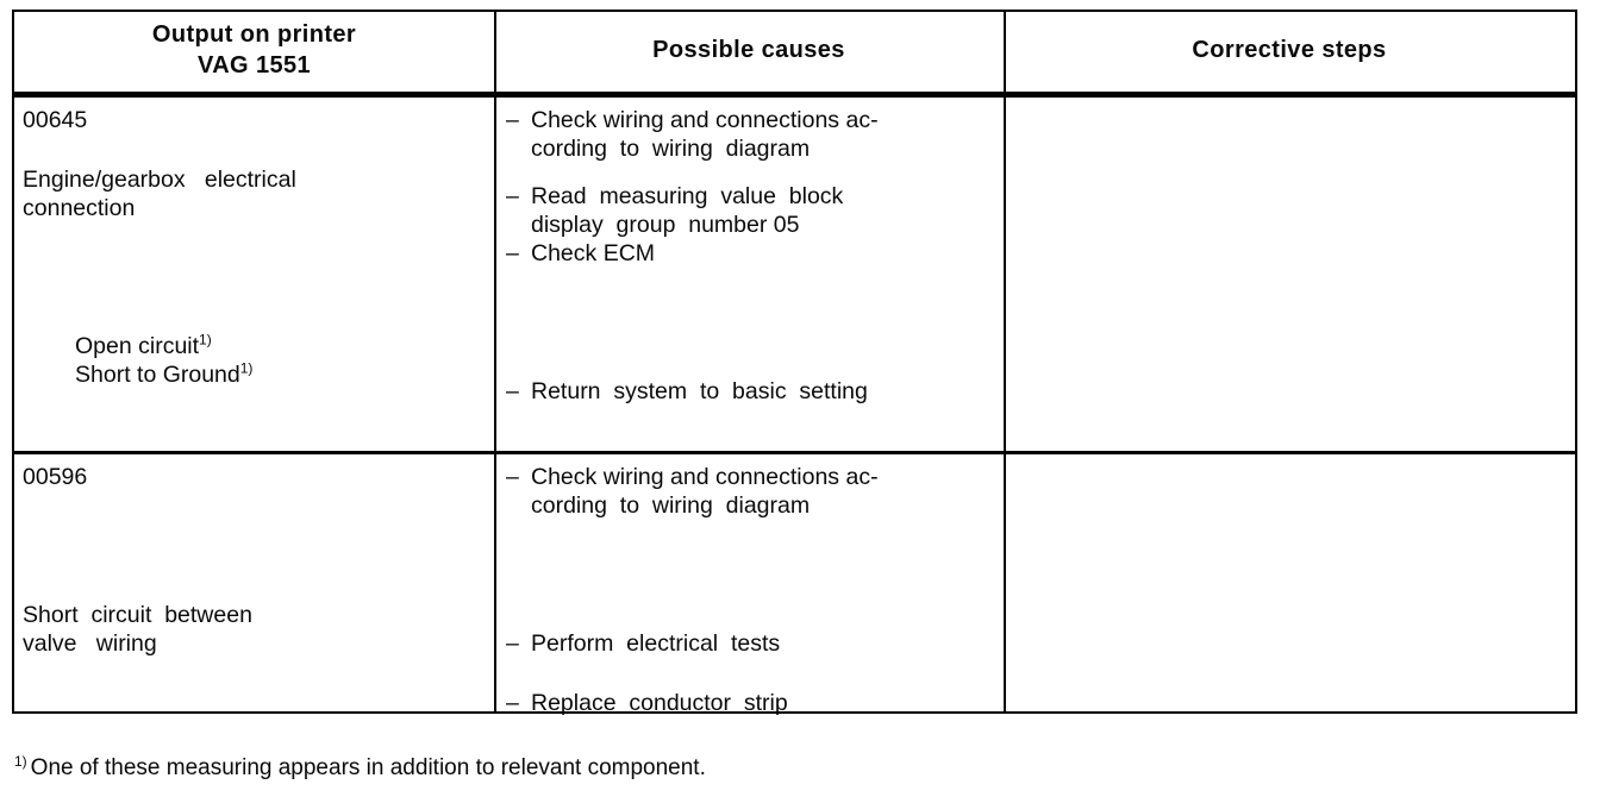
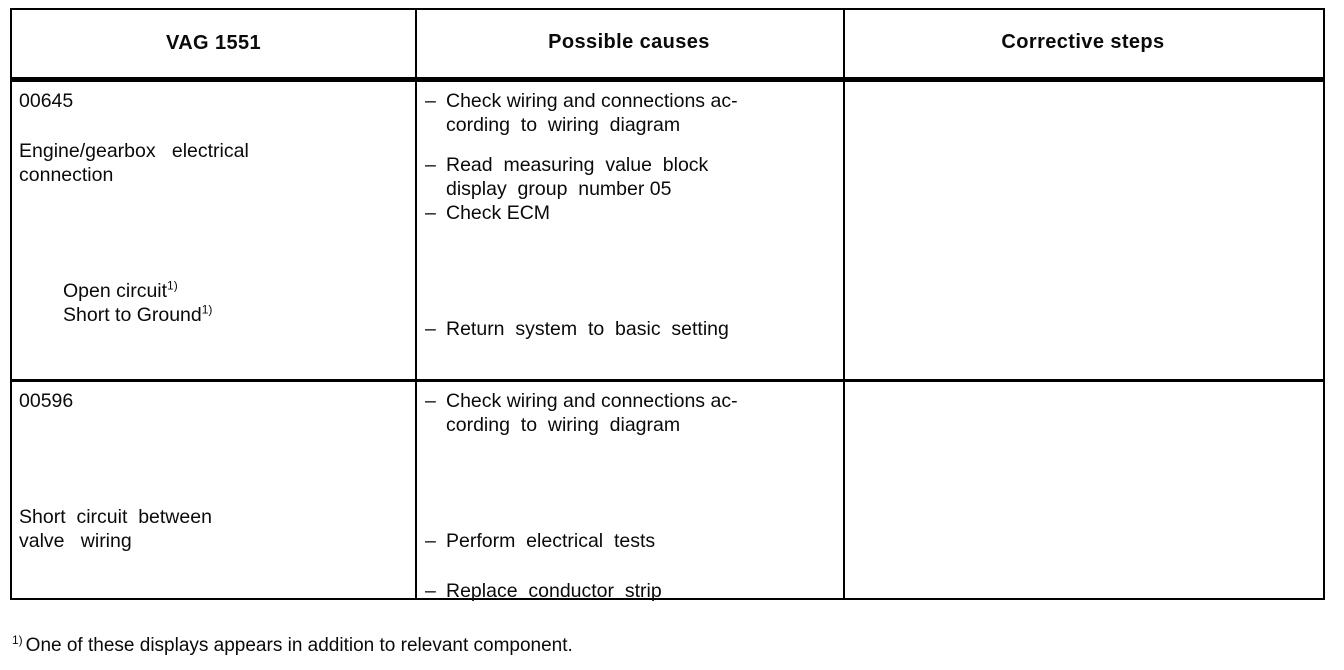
- Output on printer
  VAG 1551
  Possible causes
  Corrective steps
  00645
  Engine/gearbox electrical
  connection
  Open circuit1)
  Short to Ground1)
  –
  Check wiring and connections ac-
  cording to wiring diagram
  –
  Read measuring value block
  display group number 05
  –
  Check ECM
  –
  Return system to basic setting
  00596
  Short circuit between
  valve wiring
  –
  Check wiring and connections ac-
  cording to wiring diagram
  –
  Perform electrical tests
  –
  Replace conductor strip
- 1) One of these measuring appears in addition to relevant component.
+ 1) One of these displays appears in addition to relevant component.
